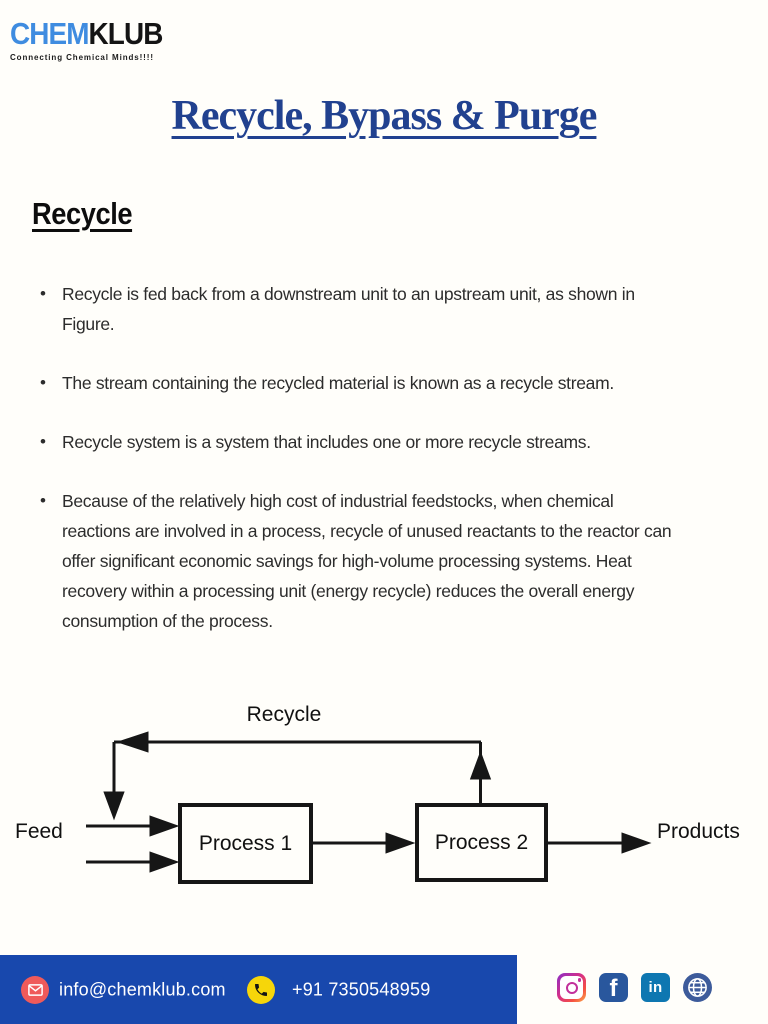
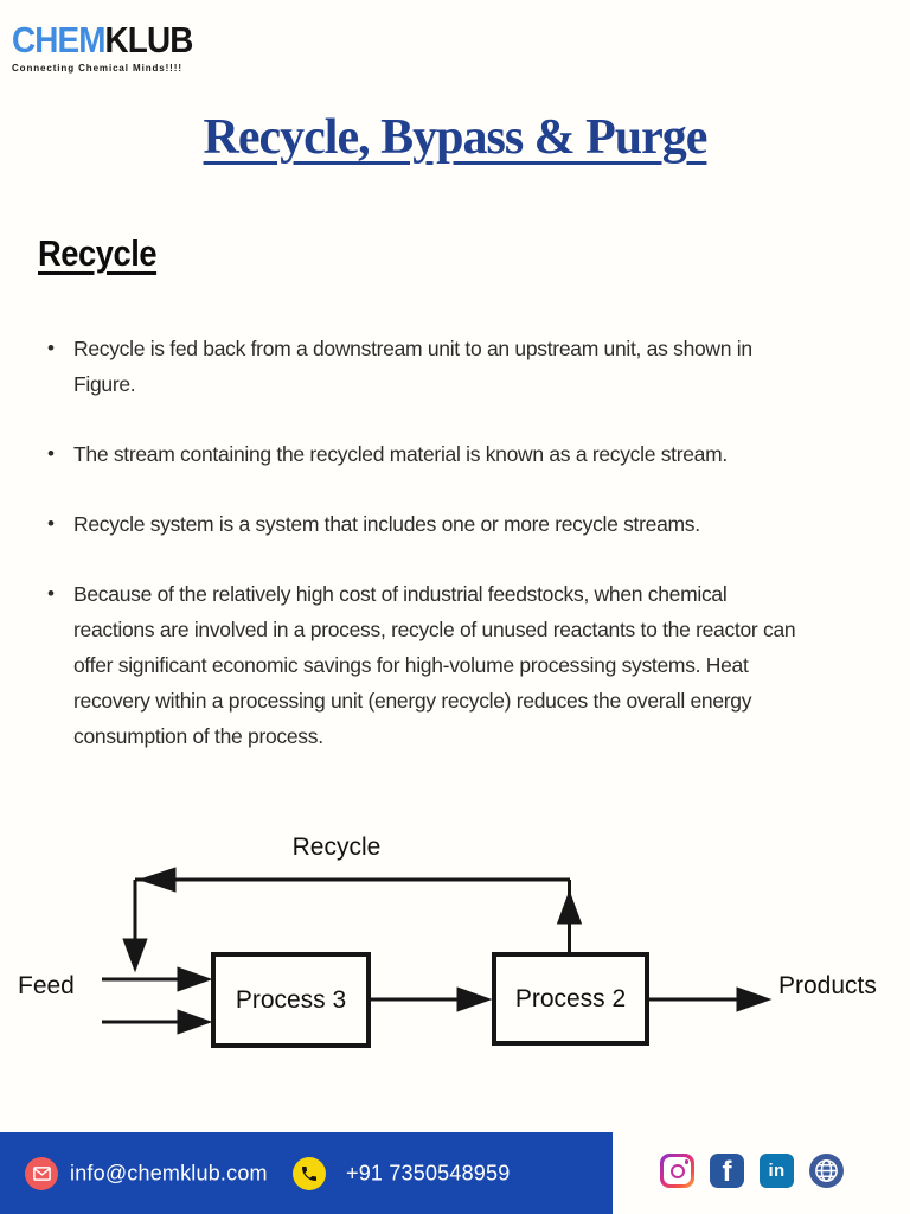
  CHEMKLUB
  Connecting Chemical Minds!!!!
  Recycle, Bypass & Purge
  Recycle
  Recycle is fed back from a downstream unit to an upstream unit, as shown in
  Figure.
  The stream containing the recycled material is known as a recycle stream.
  Recycle system is a system that includes one or more recycle streams.
  Because of the relatively high cost of industrial feedstocks, when chemical
  reactions are involved in a process, recycle of unused reactants to the reactor can
  offer significant economic savings for high-volume processing systems. Heat
  recovery within a processing unit (energy recycle) reduces the overall energy
  consumption of the process.
  Recycle
  Feed
- Process 1
+ Process 3
  Process 2
  Products
  info@chemklub.com
  +91 7350548959
  f
  in
